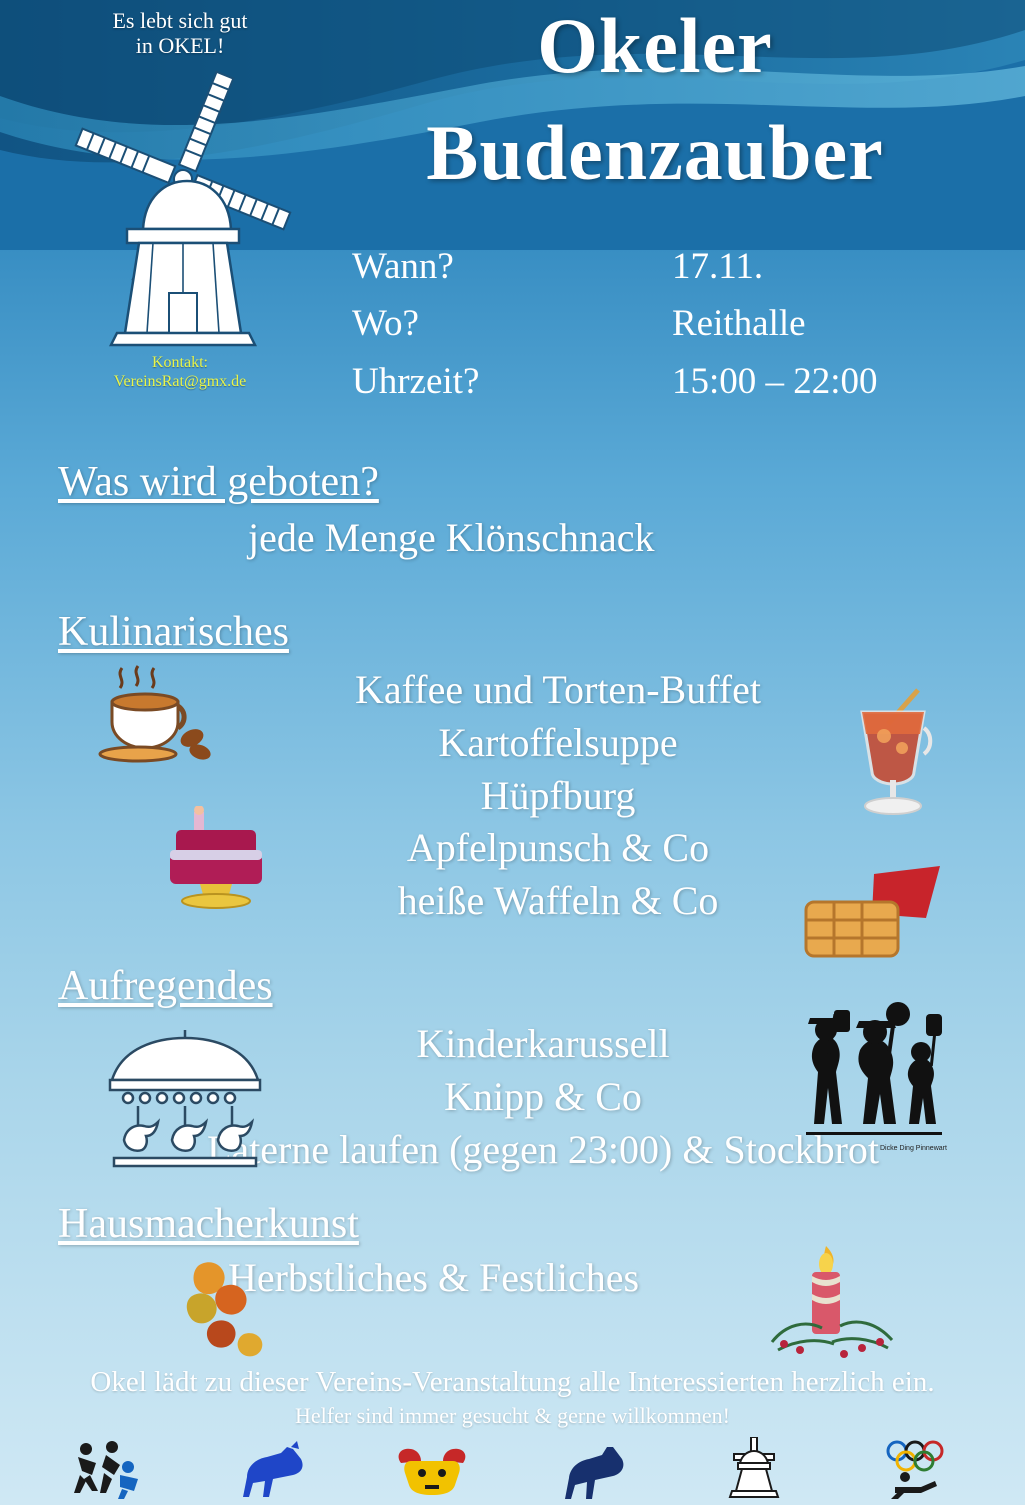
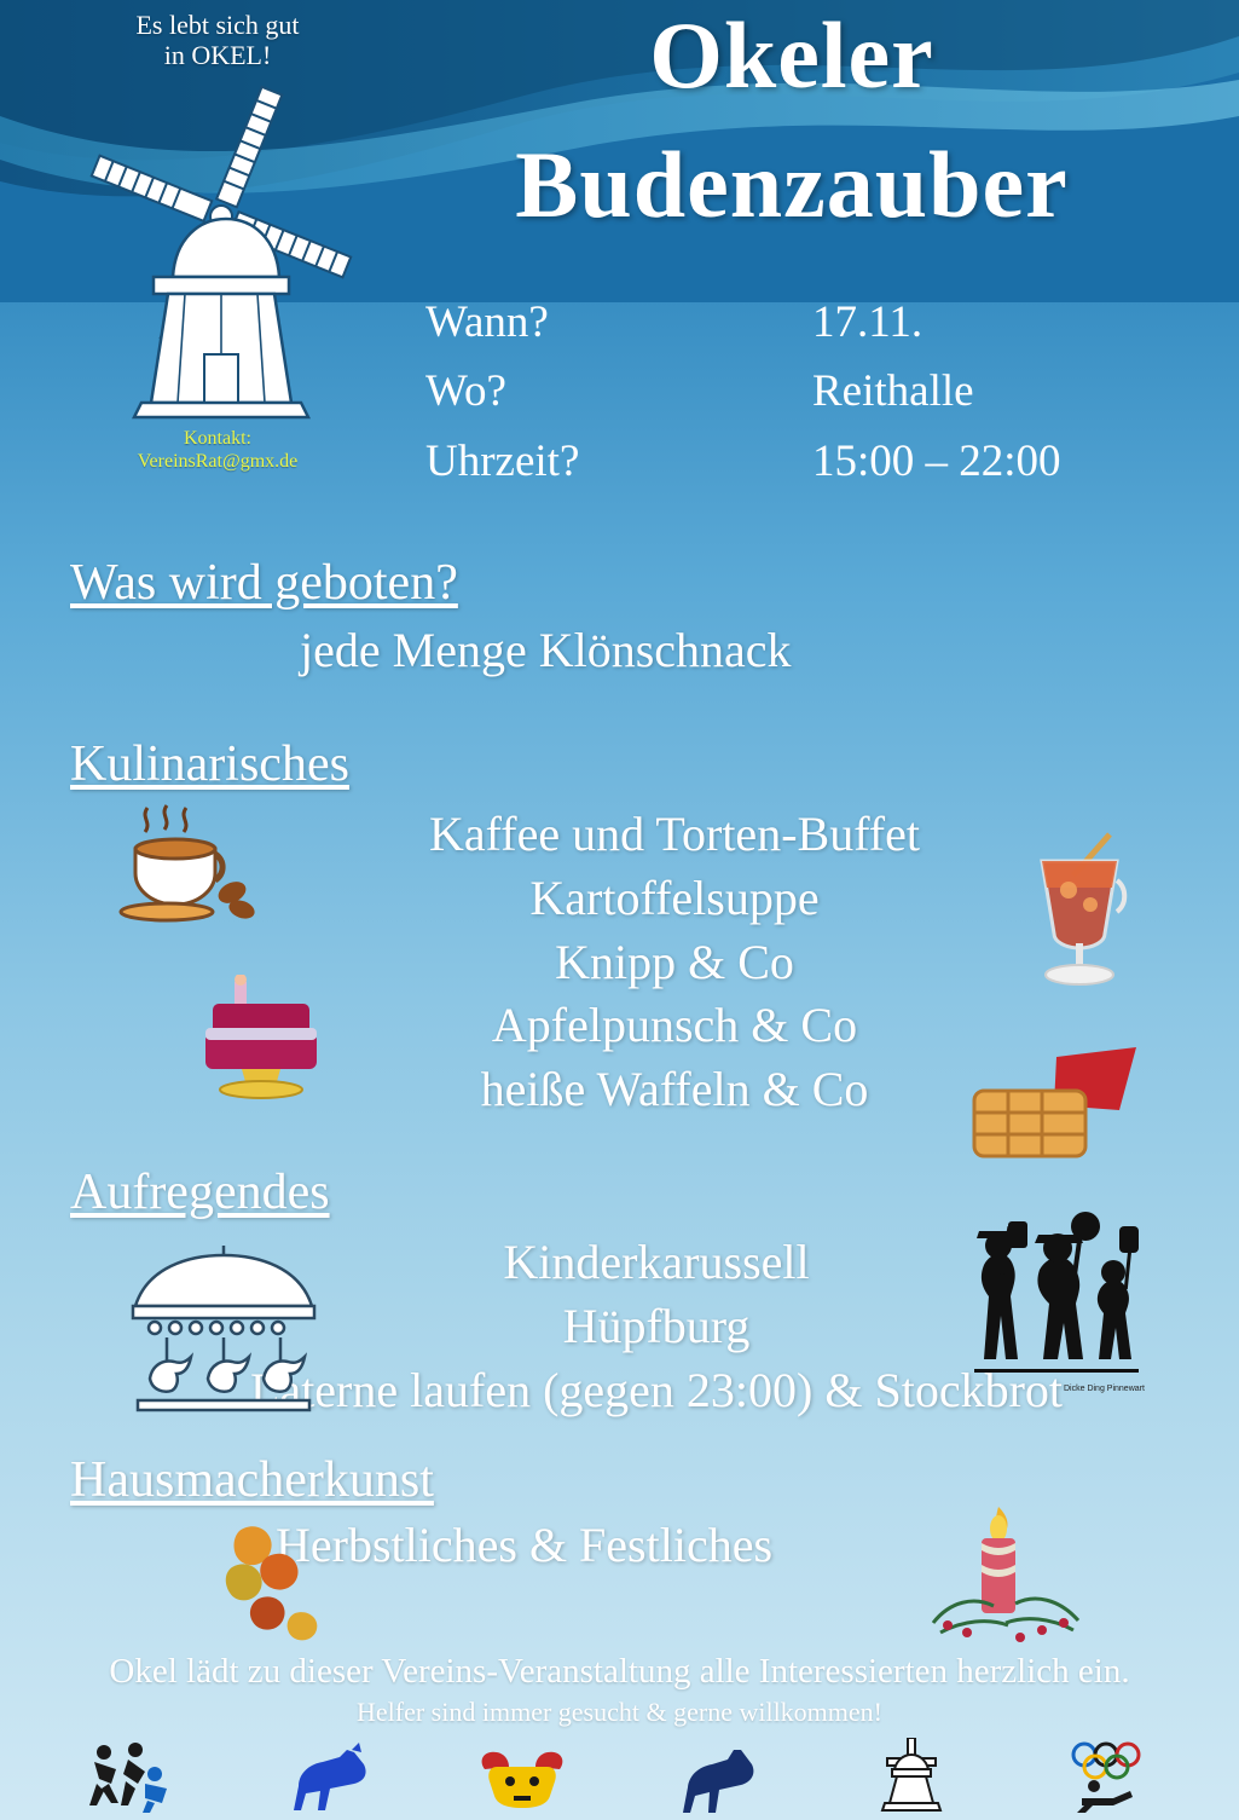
  Es lebt sich gut
  in OKEL!
  Kontakt:
  VereinsRat@gmx.de
  Okeler
  Budenzauber
  Wann?
  17.11.
  Wo?
  Reithalle
  Uhrzeit?
  15:00 – 22:00
  Was wird geboten?
  jede Menge Klönschnack
  Kulinarisches
  Kaffee und Torten-Buffet
  Kartoffelsuppe
- Hüpfburg
+ Knipp & Co
  Apfelpunsch & Co
  heiße Waffeln & Co
  Aufregendes
  Kinderkarussell
- Knipp & Co
+ Hüpfburg
  Laterne laufen (gegen 23:00) & Stockbrot
  Hausmacherkunst
  Herbstliches & Festliches
  Okel lädt zu dieser Vereins-Veranstaltung alle Interessierten herzlich ein.
  Helfer sind immer gesucht & gerne willkommen!
